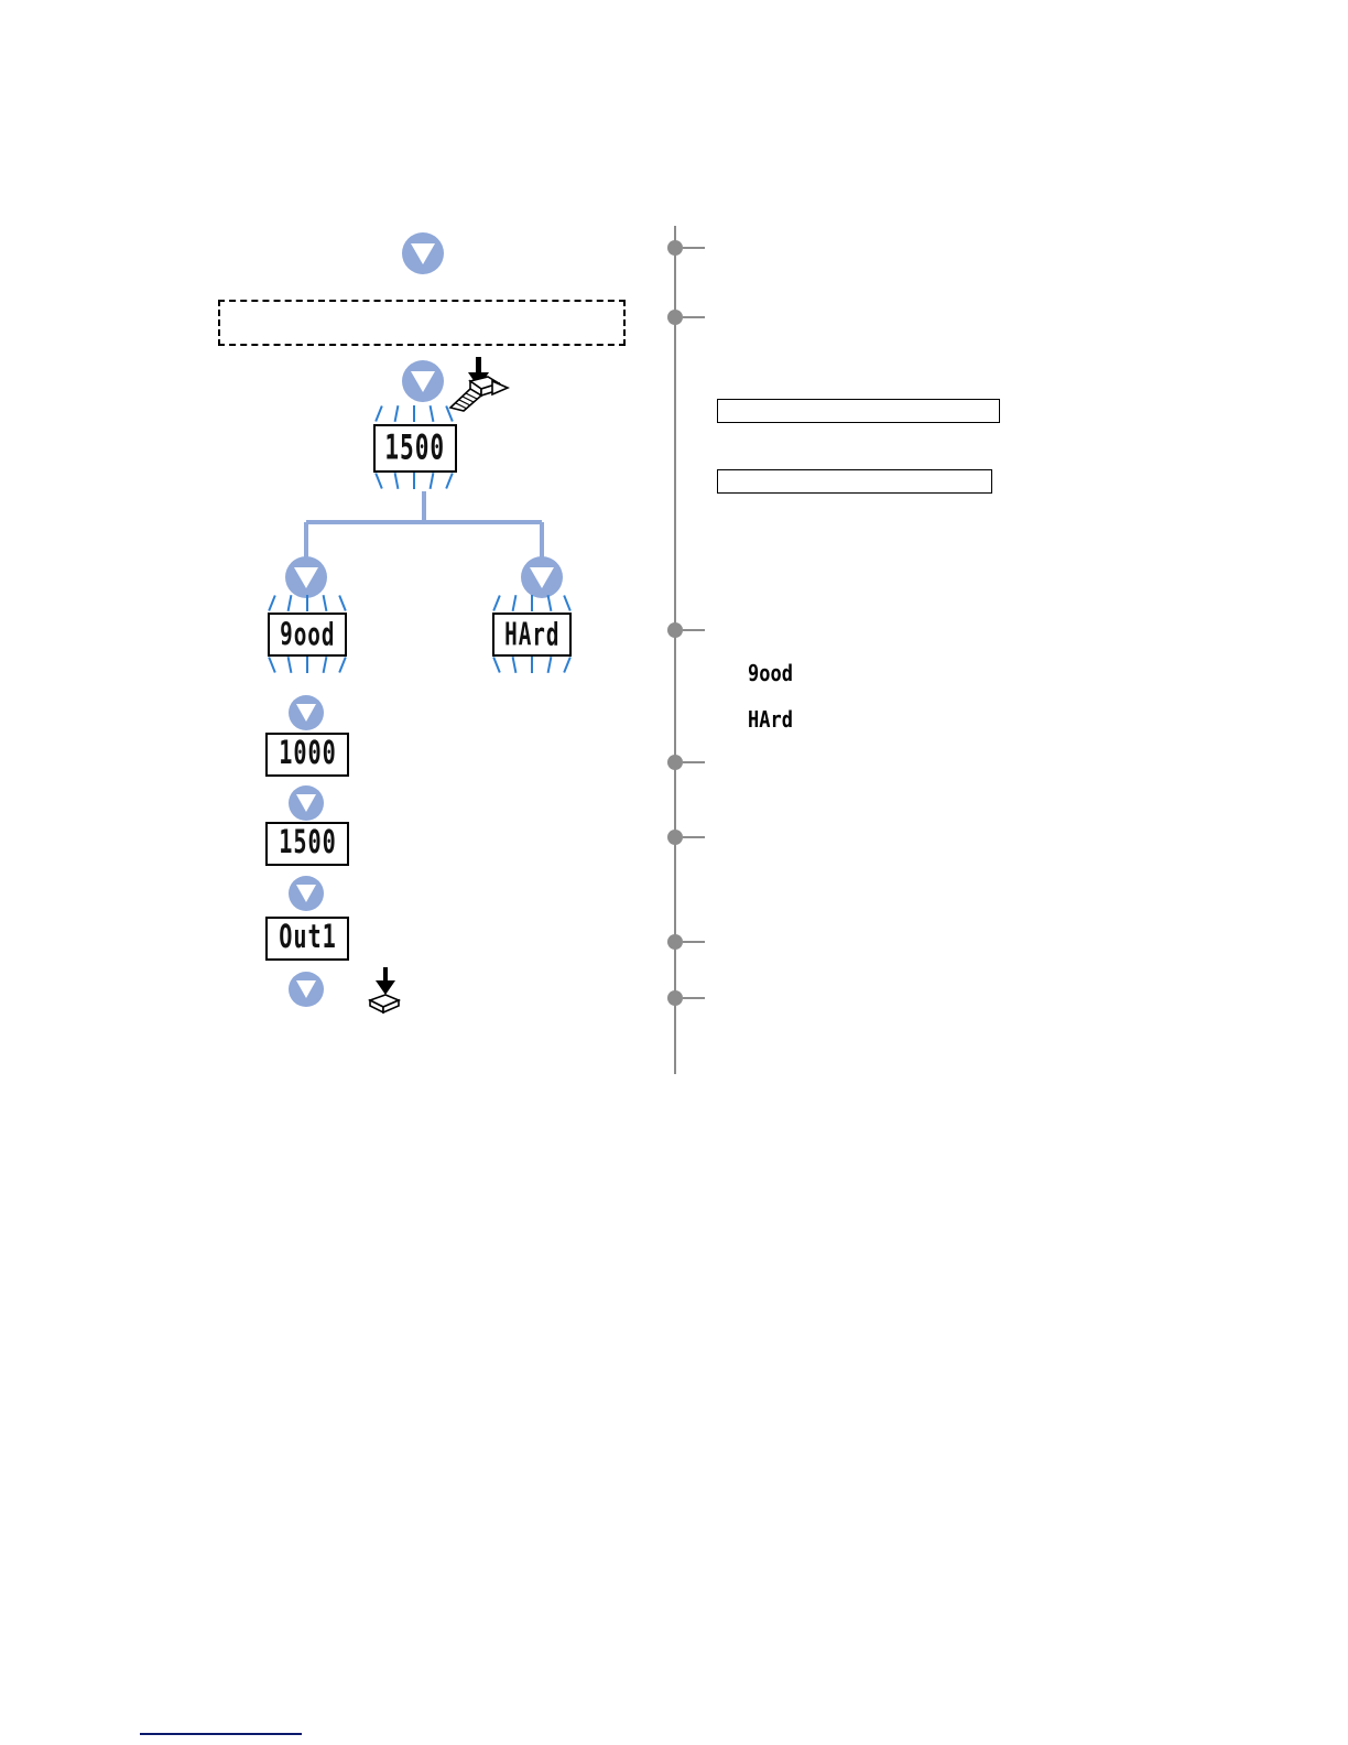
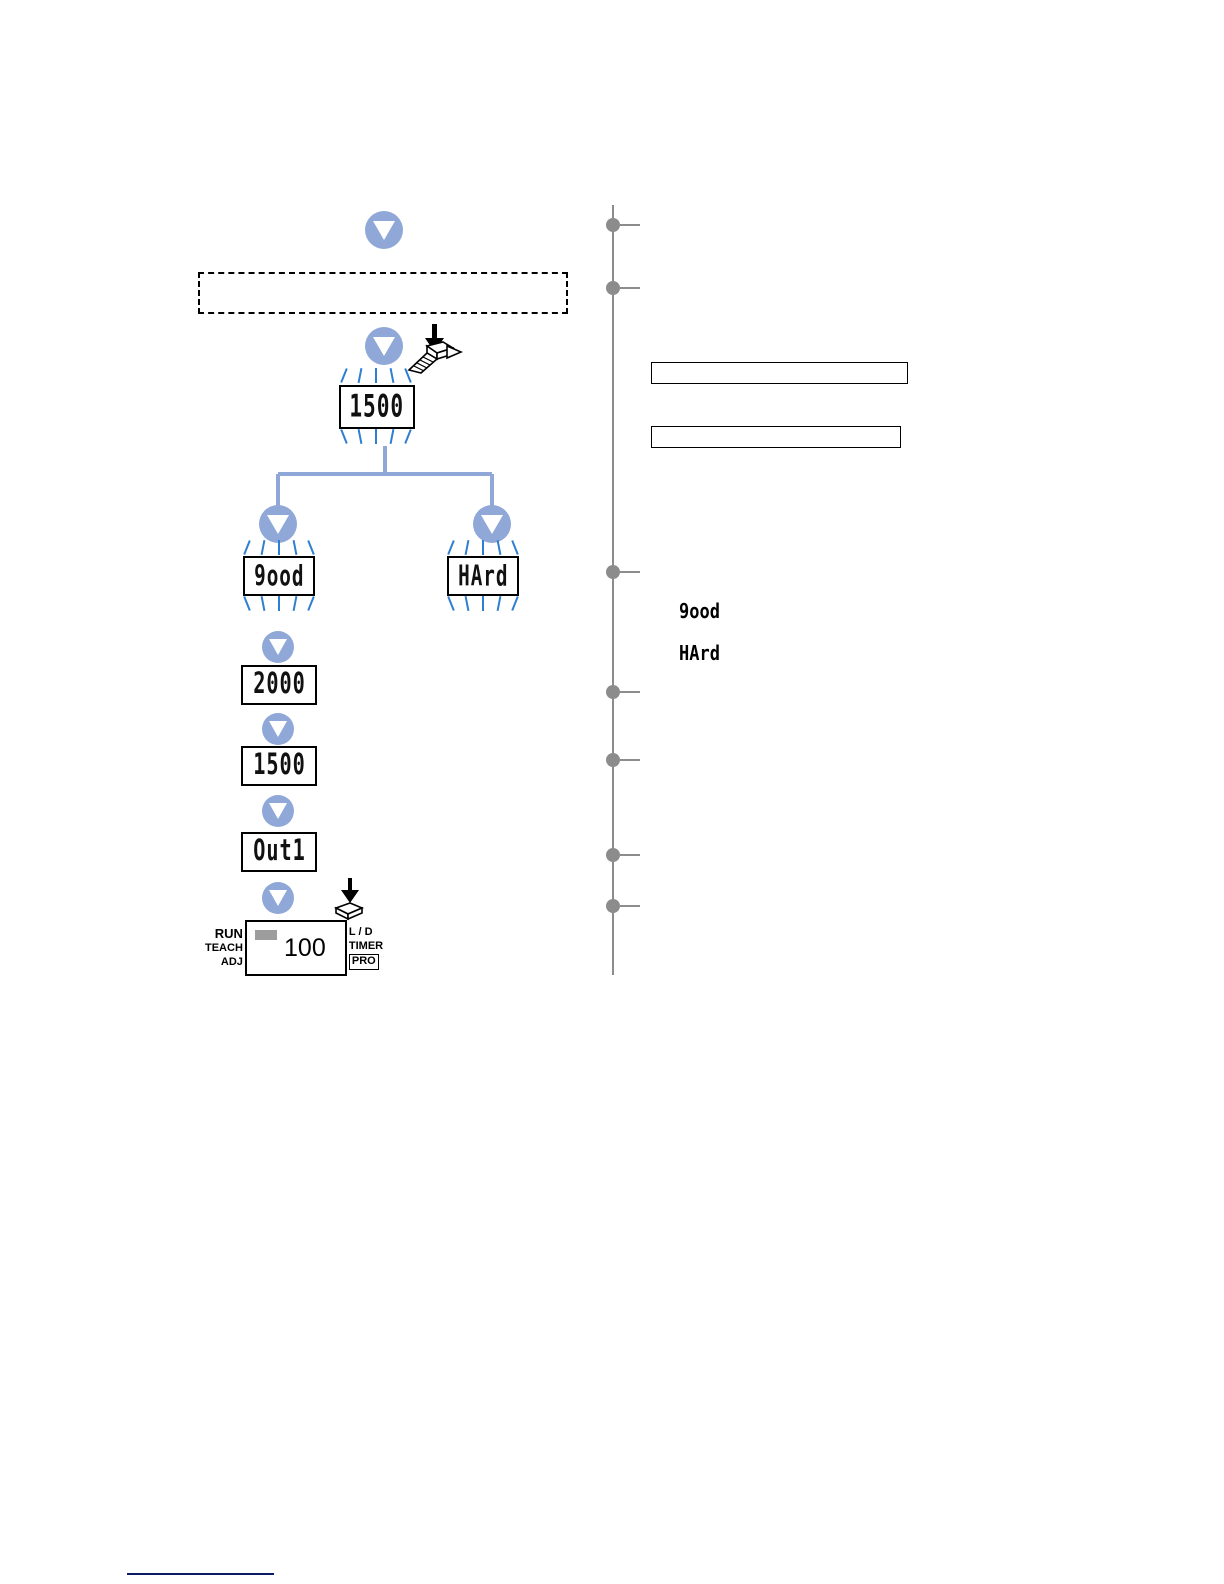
  1500
  9ood
  HArd
- 1000
+ 2000
  1500
  Out1
+ RUN
+ TEACH
+ ADJ
+ 100
+ L / D
+ TIMER
+ PRO
  9ood
  HArd
